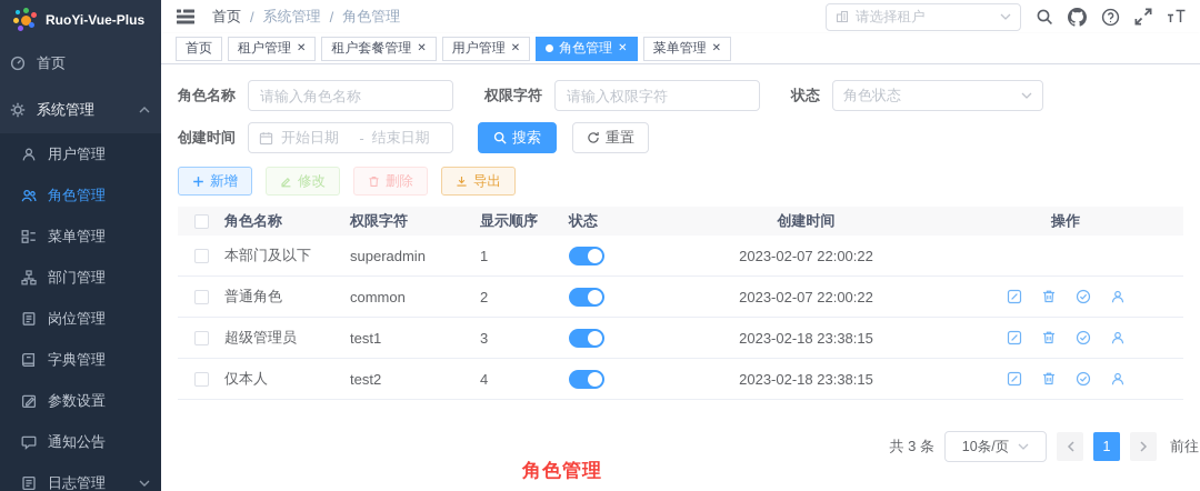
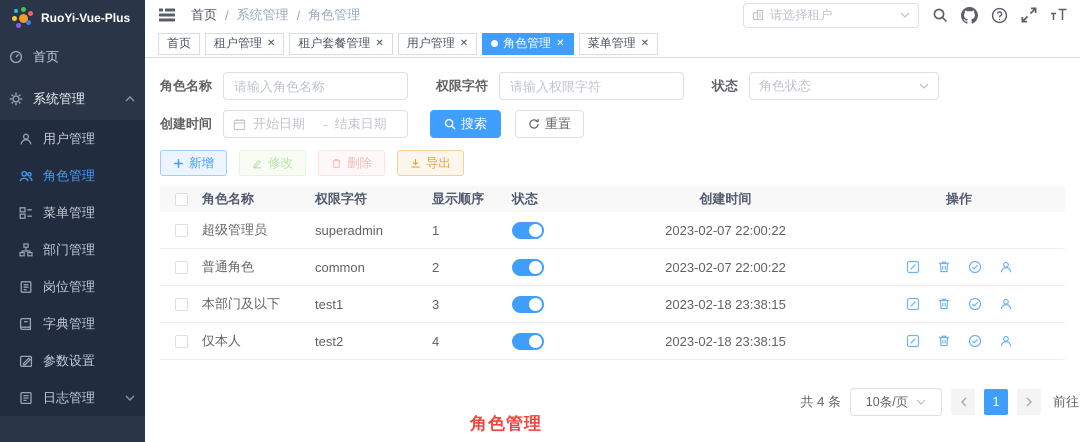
  RuoYi-Vue-Plus
  首页
  系统管理
  用户管理
  角色管理
  菜单管理
  部门管理
  岗位管理
  字典管理
  参数设置
- 通知公告
  日志管理
  首页
  /
  系统管理
  /
  角色管理
  请选择租户
  首页
  租户管理
  ✕
  租户套餐管理
  ✕
  用户管理
  ✕
  角色管理
  ✕
  菜单管理
  ✕
  角色名称
  请输入角色名称
  权限字符
  请输入权限字符
  状态
  角色状态
  创建时间
  开始日期
  -
  结束日期
  搜索
  重置
  新增
  修改
  删除
  导出
  角色名称
  权限字符
  显示顺序
  状态
  创建时间
  操作
- 本部门及以下
+ 超级管理员
  superadmin
  1
  2023-02-07 22:00:22
  普通角色
  common
  2
  2023-02-07 22:00:22
- 超级管理员
+ 本部门及以下
  test1
  3
  2023-02-18 23:38:15
  仅本人
  test2
  4
  2023-02-18 23:38:15
- 共 3 条
+ 共 4 条
  10条/页
  1
  前往
  角色管理
